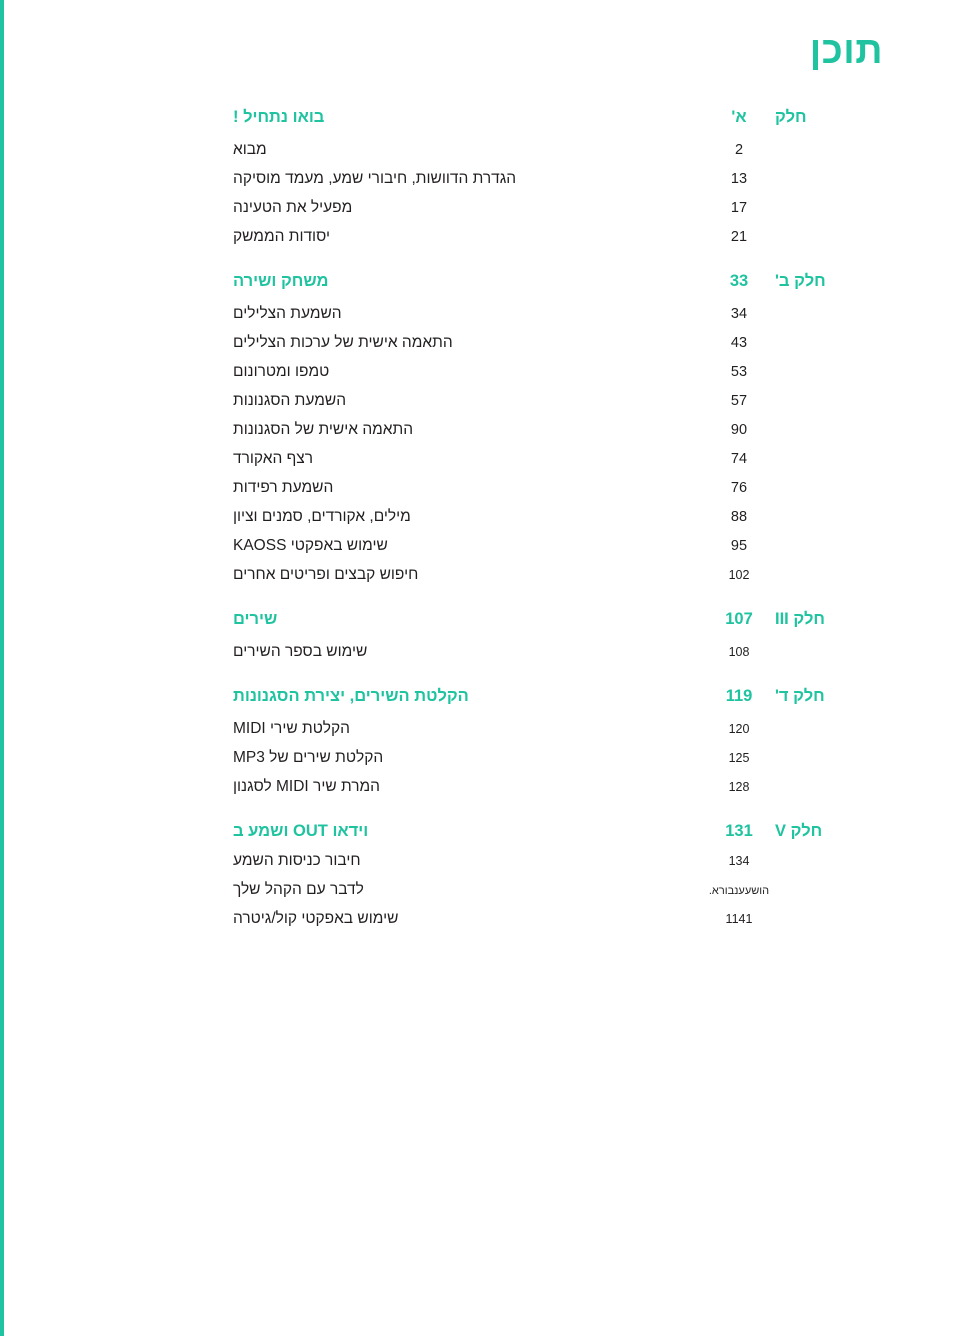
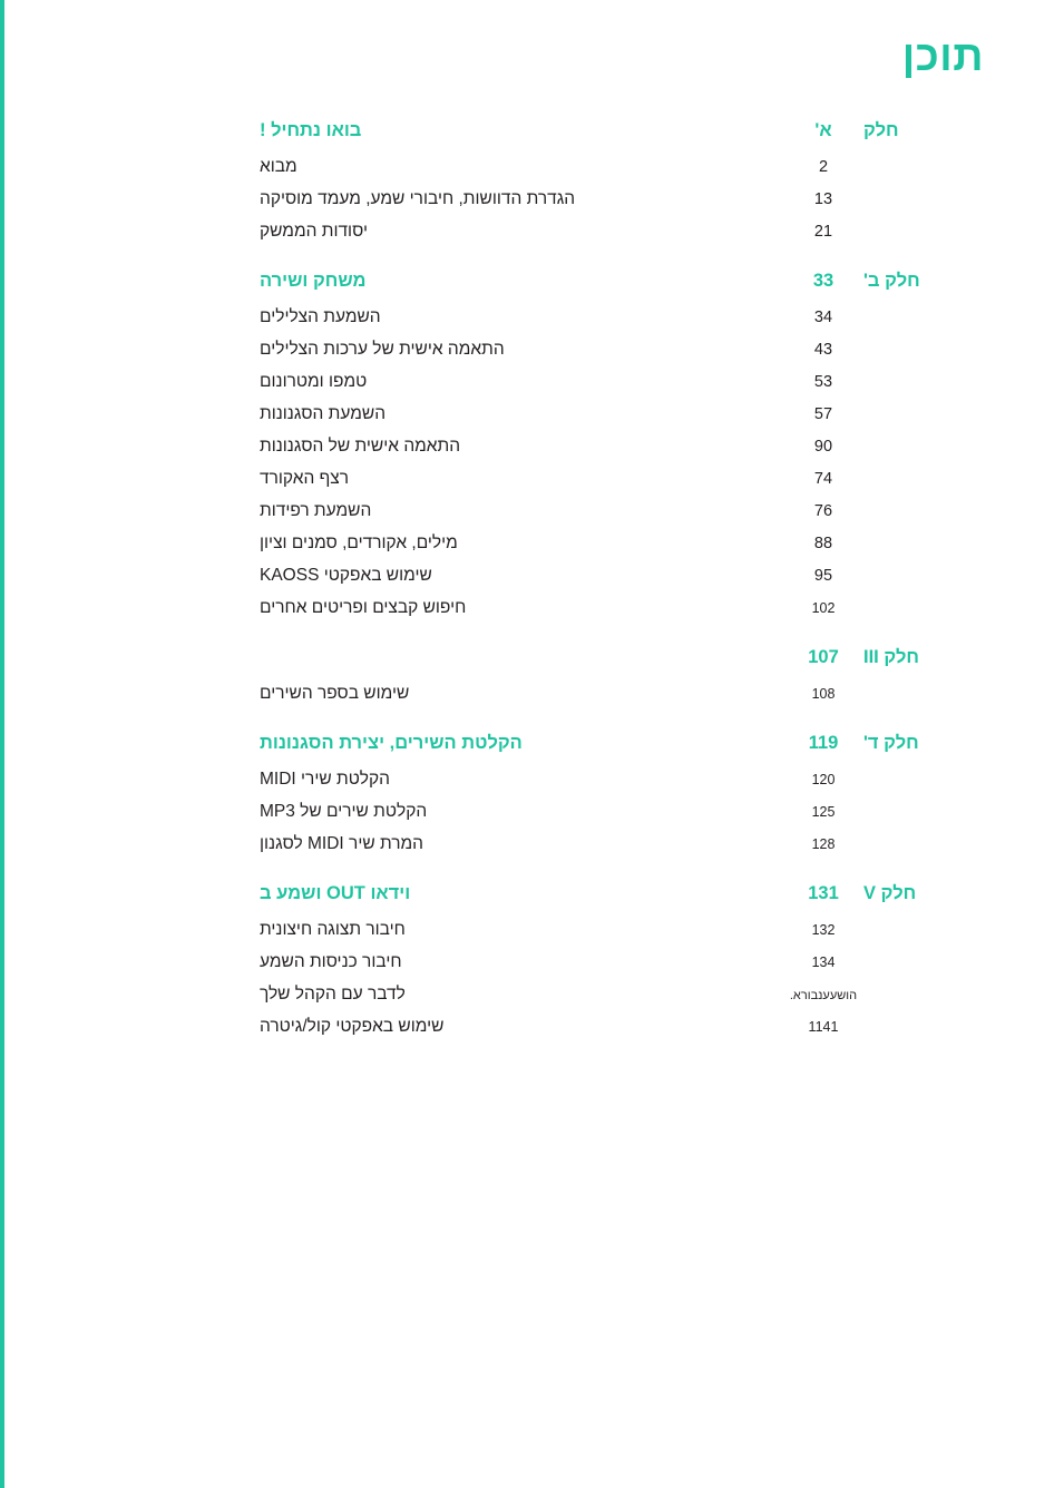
  תוכן
  חלק
  א'
  בואו נתחיל !
  2
  מבוא
  13
  הגדרת הדוושות, חיבורי שמע, מעמד מוסיקה
- 17
- מפעיל את הטעינה
  21
  יסודות הממשק
  חלק ב'
  33
  משחק ושירה
  34
  השמעת הצלילים
  43
  התאמה אישית של ערכות הצלילים
  53
  טמפו ומטרונום
  57
  השמעת הסגנונות
  90
  התאמה אישית של הסגנונות
  74
  רצף האקורד
  76
  השמעת רפידות
  88
  מילים, אקורדים, סמנים וציון
  95
  שימוש באפקטי KAOSS
  102
  חיפוש קבצים ופריטים אחרים
  חלק III
  107
- שירים
  108
  שימוש בספר השירים
  חלק ד'
  119
  הקלטת השירים, יצירת הסגנונות
  120
  הקלטת שירי MIDI
  125
  הקלטת שירים של MP3
  128
  המרת שיר MIDI לסגנון
  חלק V
  131
  וידאו OUT ושמע ב
+ 132
+ חיבור תצוגה חיצונית
  134
  חיבור כניסות השמע
  הושעענבורא.
  לדבר עם הקהל שלך
  1141
  שימוש באפקטי קול/גיטרה
